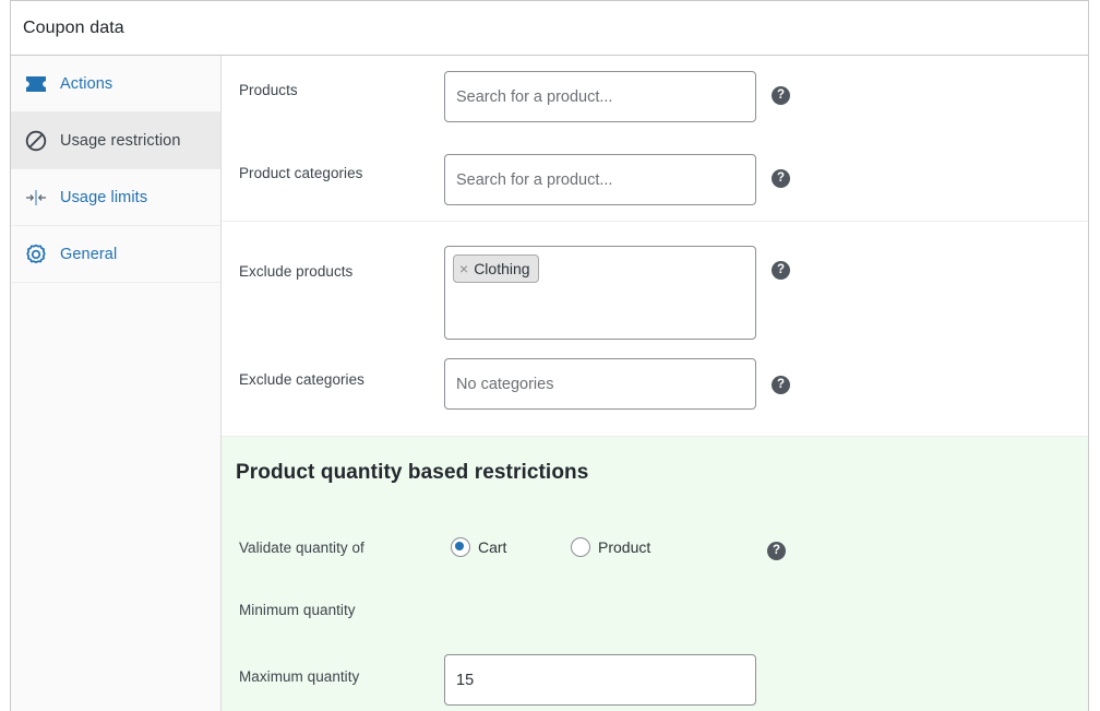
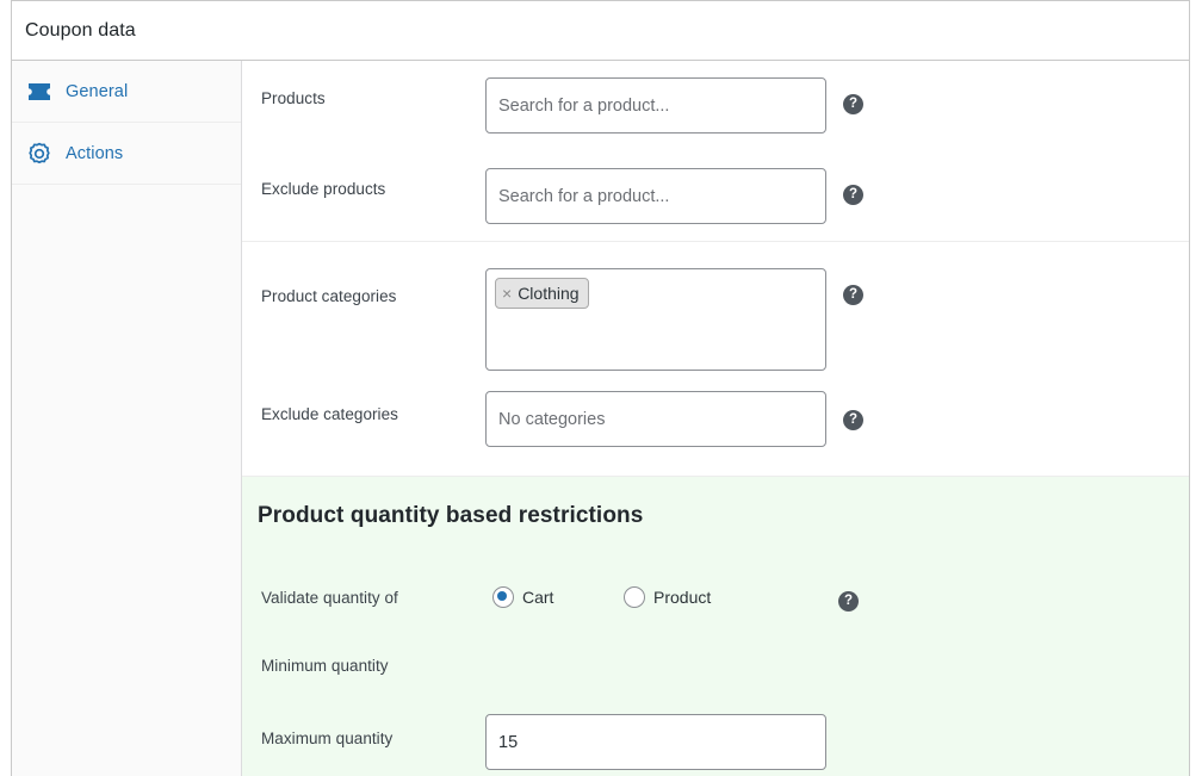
  Coupon data
- Actions
+ General
- Usage restriction
- Usage limits
- General
+ Actions
  Products
  Search for a product...
  ?
- Product categories
+ Exclude products
  Search for a product...
  ?
- Exclude products
+ Product categories
  ×
  Clothing
  ?
  Exclude categories
  No categories
  ?
  Product quantity based restrictions
  Validate quantity of
  Cart
  Product
  ?
  Minimum quantity
  Maximum quantity
  15
